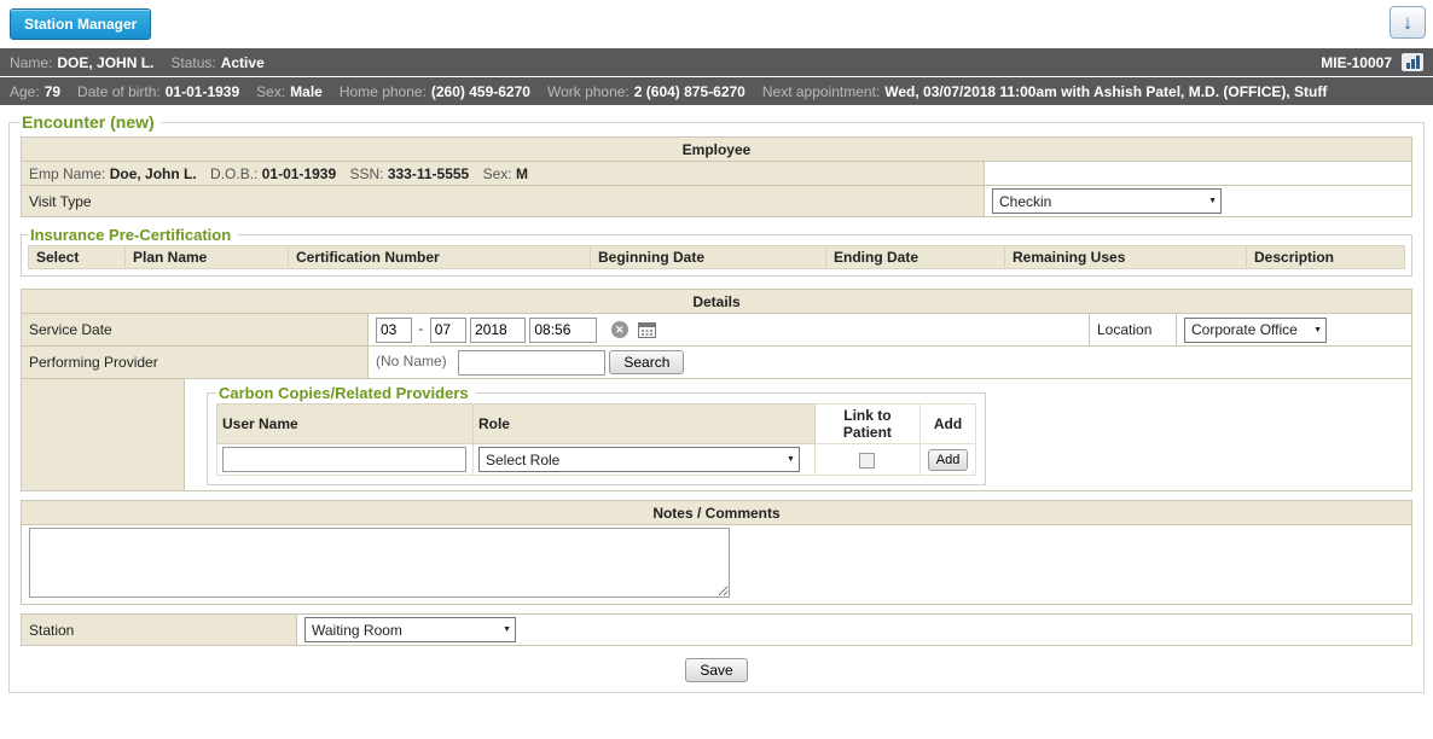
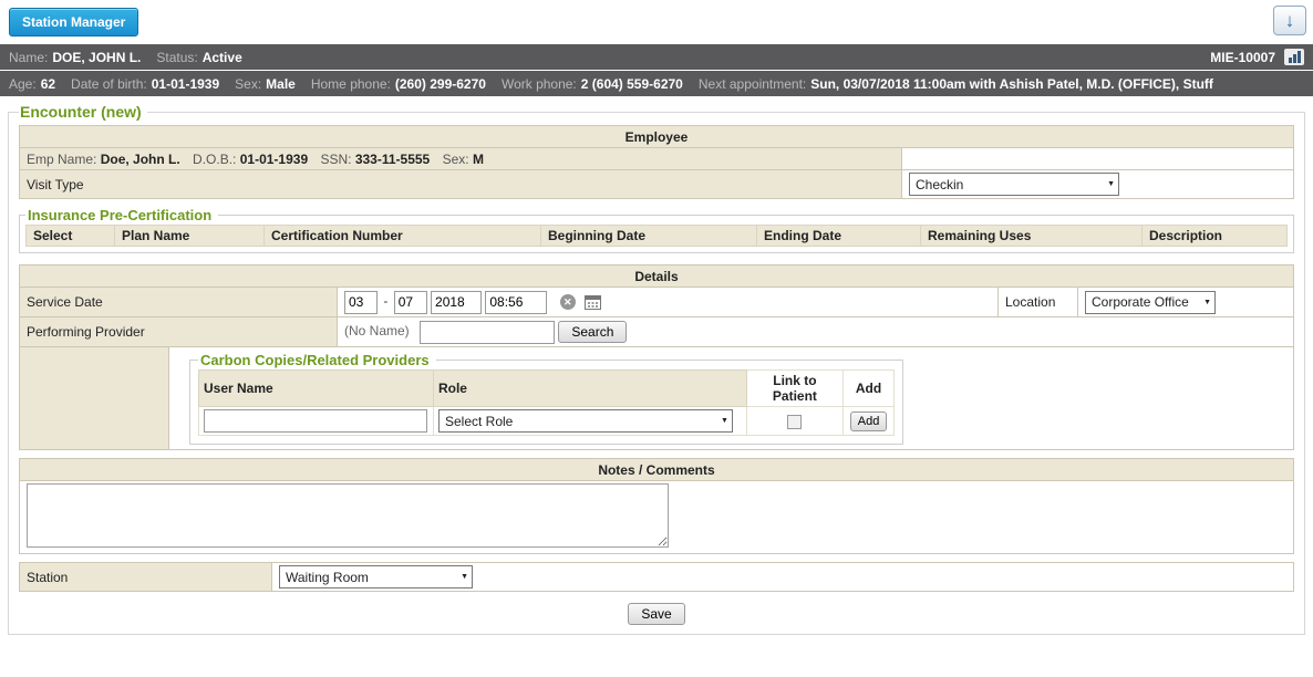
  Station Manager
  ↓
  Name:
  DOE, JOHN L.
  Status:
  Active
  MIE-10007
  Age:
- 79
+ 62
  Date of birth:
  01-01-1939
  Sex:
  Male
  Home phone:
- (260) 459-6270
+ (260) 299-6270
  Work phone:
- 2 (604) 875-6270
+ 2 (604) 559-6270
  Next appointment:
- Wed, 03/07/2018 11:00am with Ashish Patel, M.D. (OFFICE), Stuff
+ Sun, 03/07/2018 11:00am with Ashish Patel, M.D. (OFFICE), Stuff
  Encounter (new)
  Employee
  Emp Name: Doe, John L. D.O.B.: 01-01-1939 SSN: 333-11-5555 Sex: M
  Visit Type	Checkin
  Insurance Pre-Certification
  Select	Plan Name	Certification Number	Beginning Date	Ending Date	Remaining Uses	Description
  Details
  Service Date	03 - 07 2018 08:56 ✕	Location	Corporate Office
  Performing Provider	(No Name) Search
  	Carbon Copies/Related Providers
  User Name	Role	Link to Patient	Add
  	Select Role		Add
  Notes / Comments
  Station	Waiting Room
  Save
